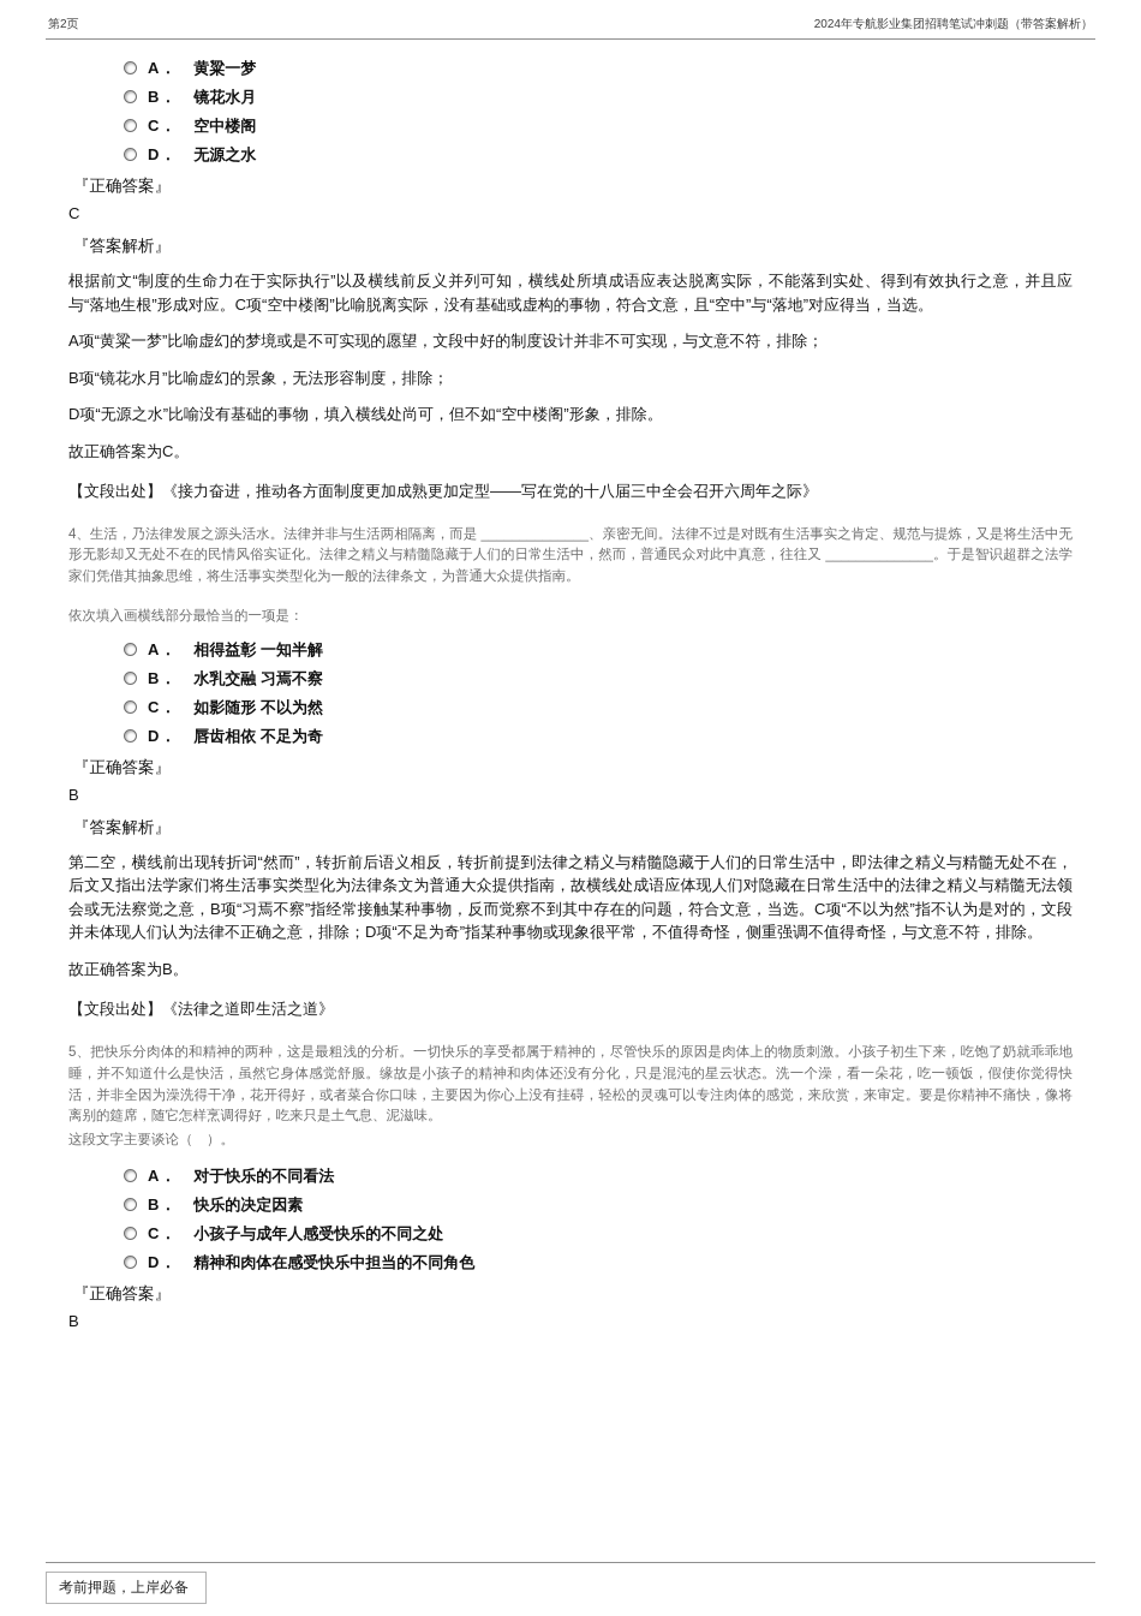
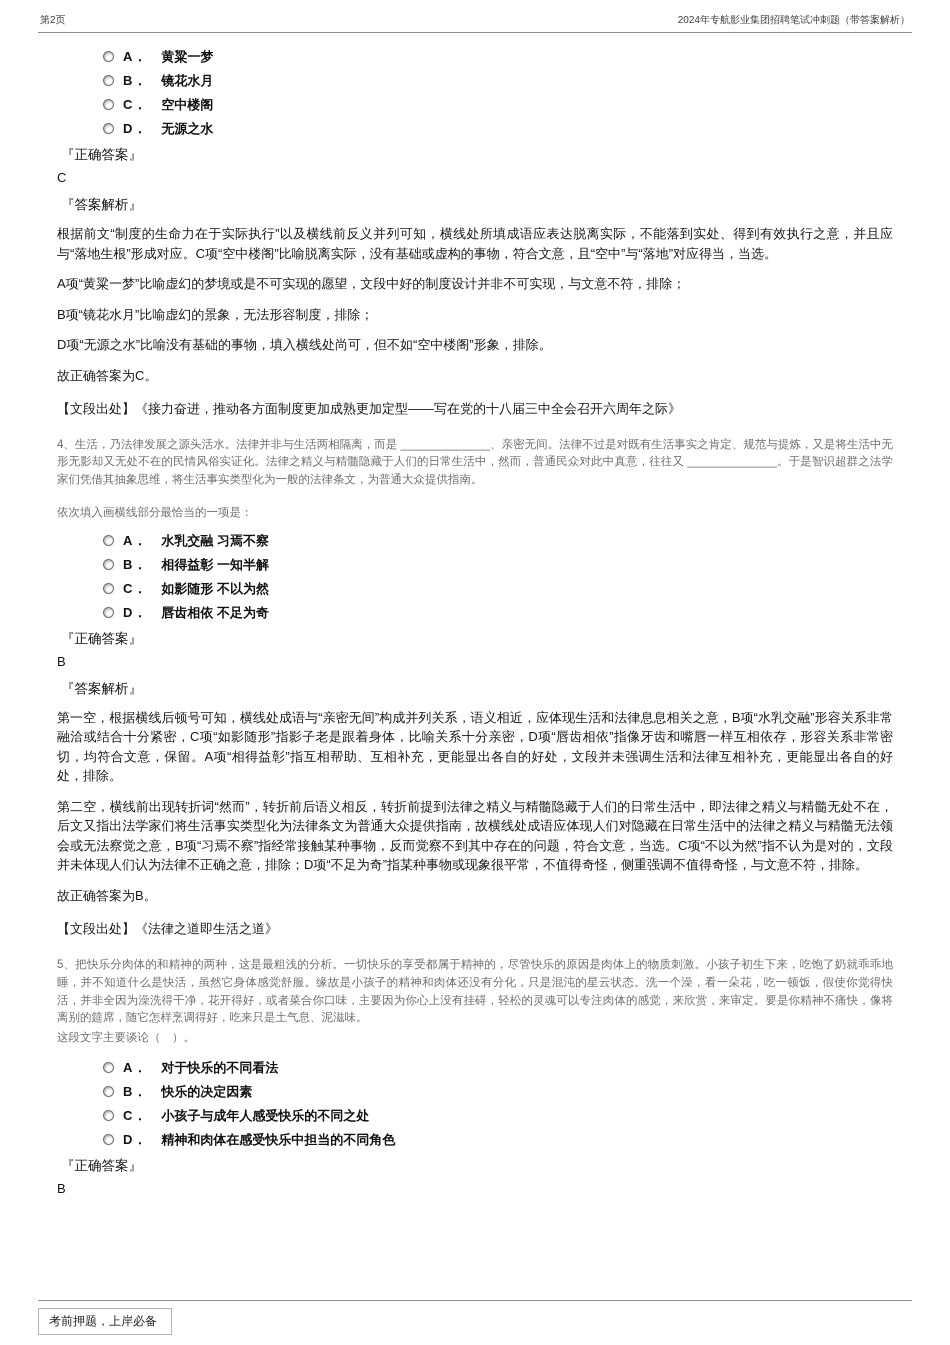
  第2页
  2024年专航影业集团招聘笔试冲刺题（带答案解析）
  A．
  黄粱一梦
  B．
  镜花水月
  C．
  空中楼阁
  D．
  无源之水
  『正确答案』
  C
  『答案解析』
  根据前文“制度的生命力在于实际执行”以及横线前反义并列可知，横线处所填成语应表达脱离实际，不能落到实处、得到有效执行之意，并且应与“落地生根”形成对应。C项“空中楼阁”比喻脱离实际，没有基础或虚构的事物，符合文意，且“空中”与“落地”对应得当，当选。
  A项“黄粱一梦”比喻虚幻的梦境或是不可实现的愿望，文段中好的制度设计并非不可实现，与文意不符，排除；
  B项“镜花水月”比喻虚幻的景象，无法形容制度，排除；
  D项“无源之水”比喻没有基础的事物，填入横线处尚可，但不如“空中楼阁”形象，排除。
  故正确答案为C。
  【文段出处】《接力奋进，推动各方面制度更加成熟更加定型——写在党的十八届三中全会召开六周年之际》
  4、生活，乃法律发展之源头活水。法律并非与生活两相隔离，而是 ______________、亲密无间。法律不过是对既有生活事实之肯定、规范与提炼，又是将生活中无形无影却又无处不在的民情风俗实证化。法律之精义与精髓隐藏于人们的日常生活中，然而，普通民众对此中真意，往往又 ______________。于是智识超群之法学家们凭借其抽象思维，将生活事实类型化为一般的法律条文，为普通大众提供指南。
  依次填入画横线部分最恰当的一项是：
  A．
- 相得益彰 一知半解
+ 水乳交融 习焉不察
  B．
- 水乳交融 习焉不察
+ 相得益彰 一知半解
  C．
  如影随形 不以为然
  D．
  唇齿相依 不足为奇
  『正确答案』
  B
  『答案解析』
+ 第一空，根据横线后顿号可知，横线处成语与“亲密无间”构成并列关系，语义相近，应体现生活和法律息息相关之意，B项“水乳交融”形容关系非常融洽或结合十分紧密，C项“如影随形”指影子老是跟着身体，比喻关系十分亲密，D项“唇齿相依”指像牙齿和嘴唇一样互相依存，形容关系非常密切，均符合文意，保留。A项“相得益彰”指互相帮助、互相补充，更能显出各自的好处，文段并未强调生活和法律互相补充，更能显出各自的好处，排除。
  第二空，横线前出现转折词“然而”，转折前后语义相反，转折前提到法律之精义与精髓隐藏于人们的日常生活中，即法律之精义与精髓无处不在，后文又指出法学家们将生活事实类型化为法律条文为普通大众提供指南，故横线处成语应体现人们对隐藏在日常生活中的法律之精义与精髓无法领会或无法察觉之意，B项“习焉不察”指经常接触某种事物，反而觉察不到其中存在的问题，符合文意，当选。C项“不以为然”指不认为是对的，文段并未体现人们认为法律不正确之意，排除；D项“不足为奇”指某种事物或现象很平常，不值得奇怪，侧重强调不值得奇怪，与文意不符，排除。
  故正确答案为B。
  【文段出处】《法律之道即生活之道》
  5、把快乐分肉体的和精神的两种，这是最粗浅的分析。一切快乐的享受都属于精神的，尽管快乐的原因是肉体上的物质刺激。小孩子初生下来，吃饱了奶就乖乖地睡，并不知道什么是快活，虽然它身体感觉舒服。缘故是小孩子的精神和肉体还没有分化，只是混沌的星云状态。洗一个澡，看一朵花，吃一顿饭，假使你觉得快活，并非全因为澡洗得干净，花开得好，或者菜合你口味，主要因为你心上没有挂碍，轻松的灵魂可以专注肉体的感觉，来欣赏，来审定。要是你精神不痛快，像将离别的筵席，随它怎样烹调得好，吃来只是土气息、泥滋味。
  这段文字主要谈论（ ）。
  A．
  对于快乐的不同看法
  B．
  快乐的决定因素
  C．
  小孩子与成年人感受快乐的不同之处
  D．
  精神和肉体在感受快乐中担当的不同角色
  『正确答案』
  B
  考前押题，上岸必备
